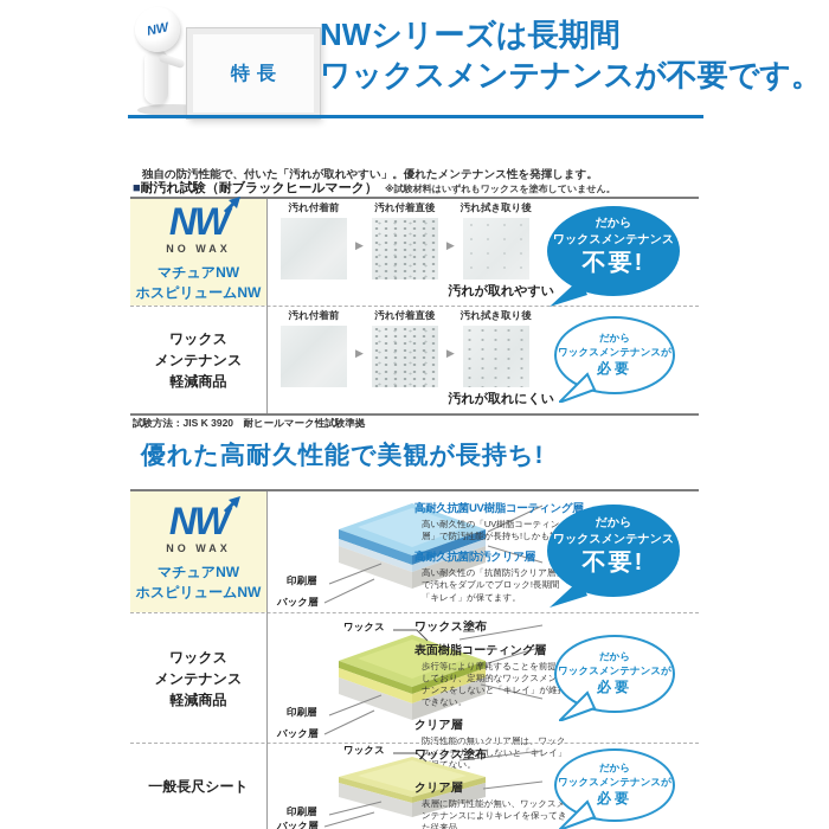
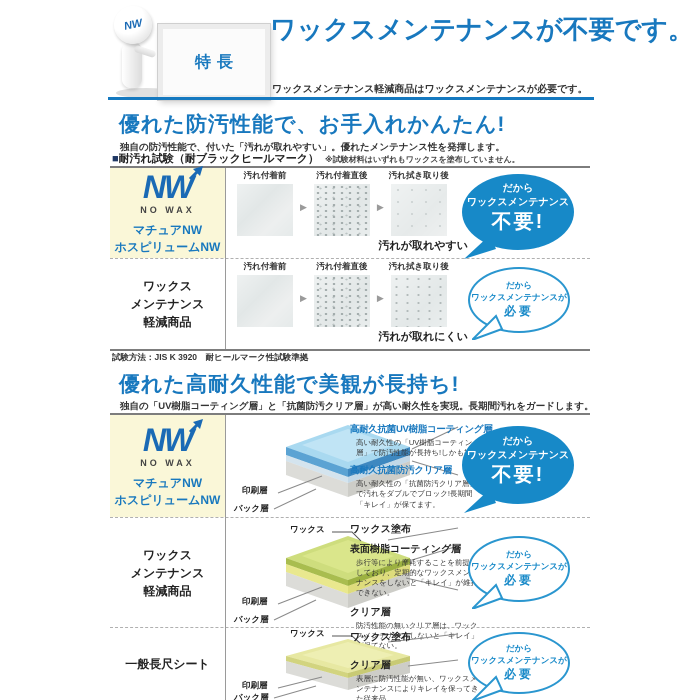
  特長
- NWシリーズは長期間
  ワックスメンテナンスが不要です。
+ ワックスメンテナンス軽減商品はワックスメンテナンスが必要です。
+ 優れた防汚性能で、お手入れかんたん!
  独自の防汚性能で、付いた「汚れが取れやすい」。優れたメンテナンス性を発揮します。
  ■耐汚れ試験（耐ブラックヒールマーク） ※試験材料はいずれもワックスを塗布していません。
  NW
  NO WAX
  マチュアNW
  ホスピリュームNW
  汚れ付着前
  ▶
  汚れ付着直後
  ▶
  汚れ拭き取り後
  汚れが取れやすい
  だから
  ワックスメンテナンス
  不要!
  ワックス
  メンテナンス
  軽減商品
  汚れ付着前
  ▶
  汚れ付着直後
  ▶
  汚れ拭き取り後
  汚れが取れにくい
  だから
  ワックスメンテナンスが
  必要
  試験方法：JIS K 3920 耐ヒールマーク性試験準拠
  優れた高耐久性能で美観が長持ち!
+ 独自の「UV樹脂コーティング層」と「抗菌防汚クリア層」が高い耐久性を実現。長期間汚れをガードします。
  NW
  NO WAX
  マチュアNW
  ホスピリュームNW
  印刷層
  バック層
  高耐久抗菌UV樹脂コーティング層
  高い耐久性の「UV樹脂コーティン層」で防汚性能が長持ち!しかも
  高耐久抗菌防汚クリア層
  高い耐久性の「抗菌防汚クリア層で汚れをダブルでブロック!長期間「キレイ」が保てます。
  だから
  ワックスメンテナンス
  不要!
  ワックス
  メンテナンス
  軽減商品
  ワックス
  印刷層
  バック層
  ワックス塗布
  表面樹脂コーティング層
  歩行等により摩耗することを前提しており、定期的なワックスメンナンスをしないと「キレイ」が維できない。
  クリア層
  防汚性能の無いクリア層は、ワックスメンテナンスしないとレイ」てない。
  だから
  ワックスメンテナンスが
  必要
  一般長尺シート
  ワックス
  印刷層
  バック層
  ワックス塗布
  クリア層
  表層に防汚性能が無い、ワックスメンテナンスによりキレイを保ってきた従来品
  だから
  ワックスメンテナンスが
  必要
